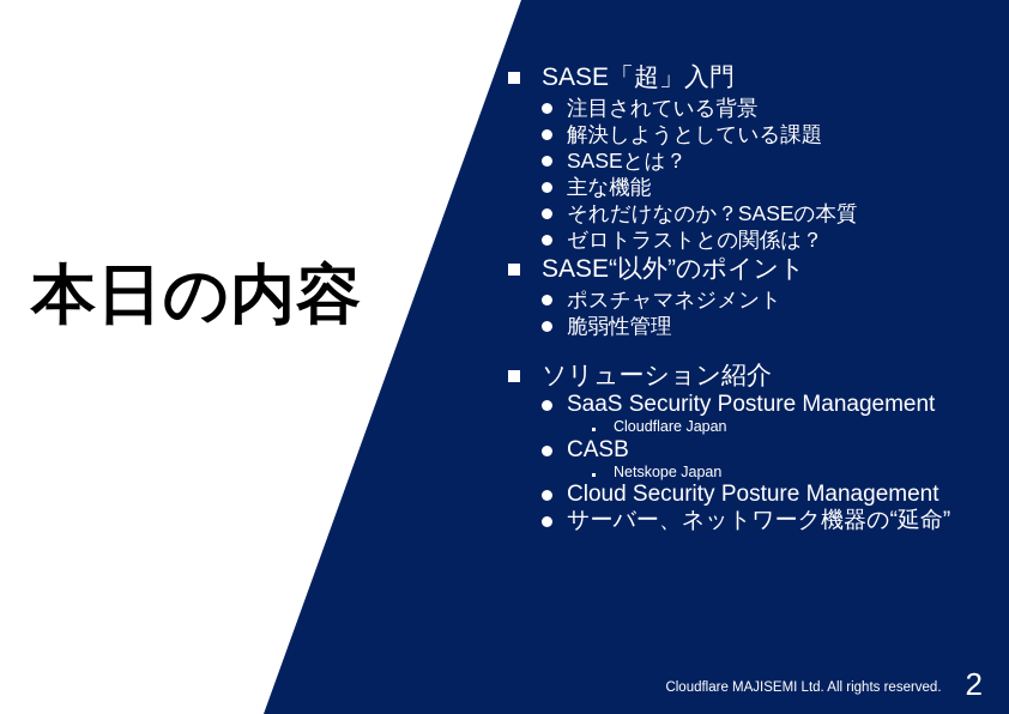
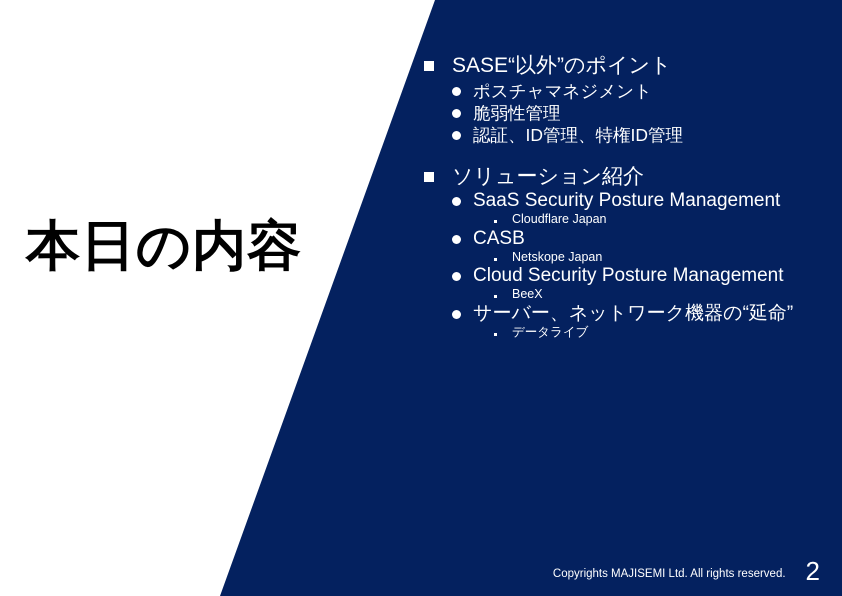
  本日の内容
- SASE「超」入門
- 注目されている背景
- 解決しようとしている課題
- SASEとは？
- 主な機能
- それだけなのか？SASEの本質
- ゼロトラストとの関係は？
  SASE“以外”のポイント
  ポスチャマネジメント
  脆弱性管理
+ 認証、ID管理、特権ID管理
  ソリューション紹介
  SaaS Security Posture Management
  Cloudflare Japan
  CASB
  Netskope Japan
  Cloud Security Posture Management
+ BeeX
  サーバー、ネットワーク機器の“延命”
+ データライブ
- Cloudflare MAJISEMI Ltd. All rights reserved.
+ Copyrights MAJISEMI Ltd. All rights reserved.
  2
